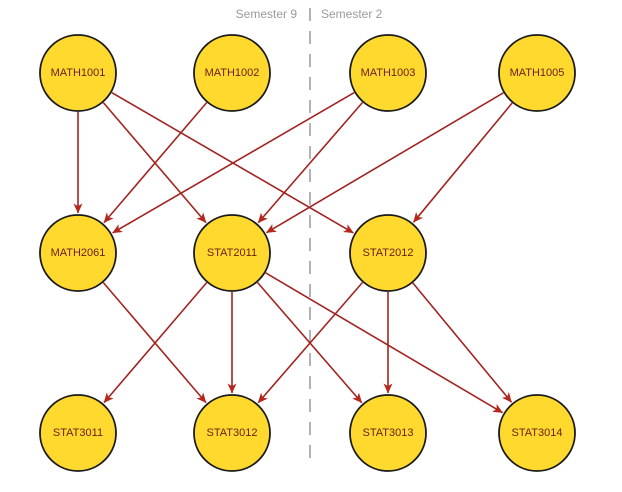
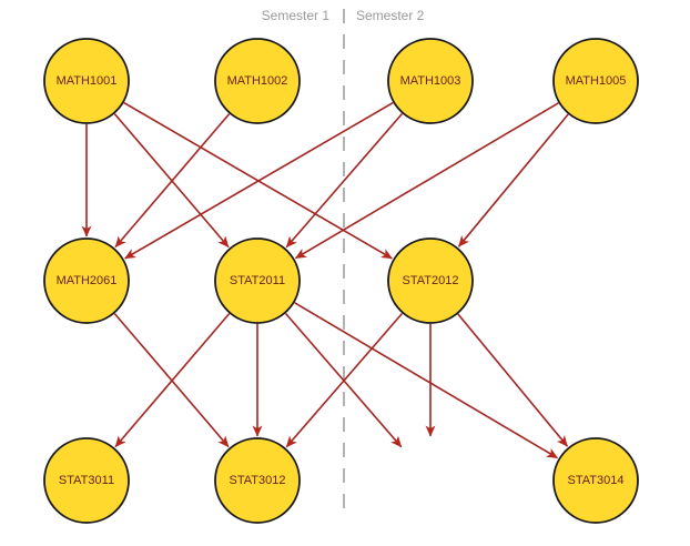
- Semester 9
+ Semester 1
  Semester 2
  MATH1001
  MATH1002
  MATH1003
  MATH1005
  MATH2061
  STAT2011
  STAT2012
  STAT3011
  STAT3012
- STAT3013
  STAT3014
